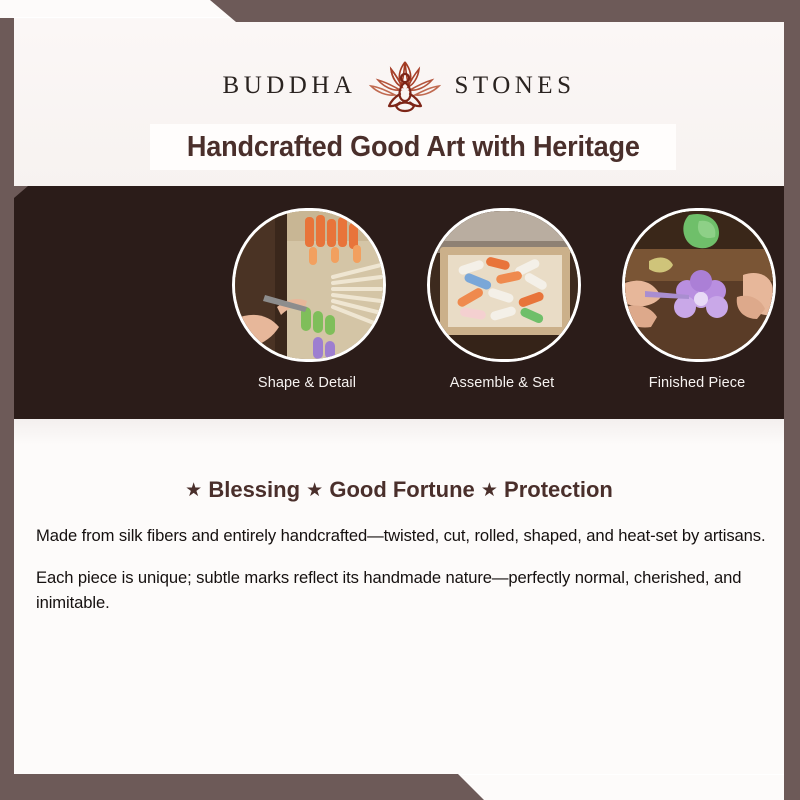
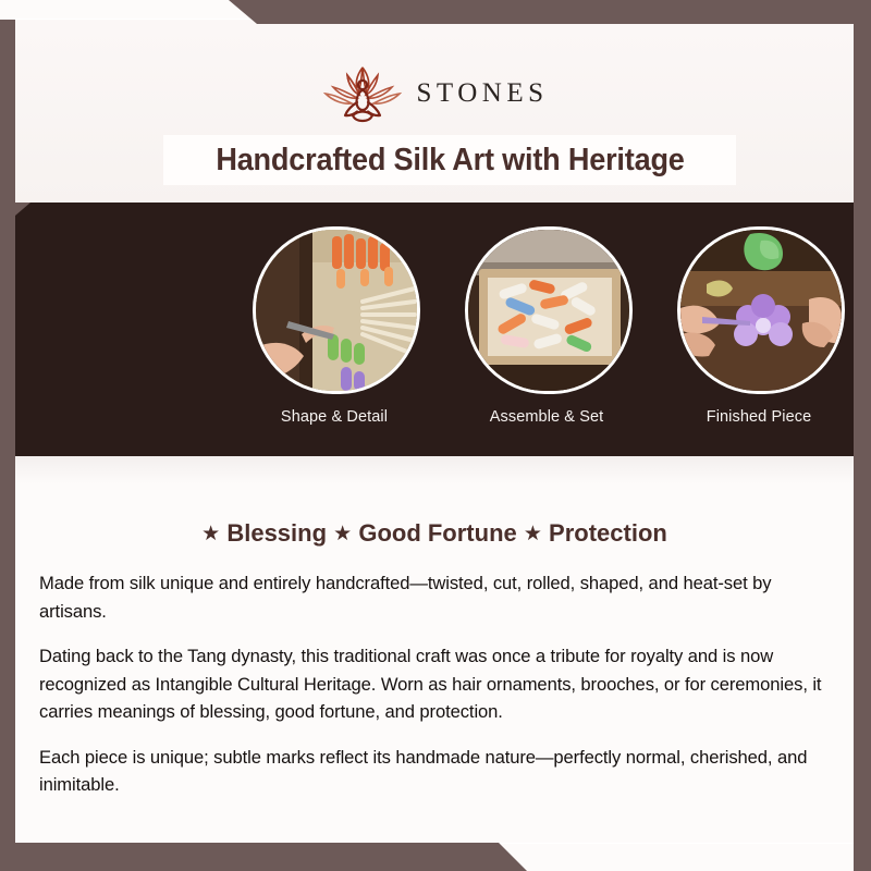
- BUDDHA
  STONES
- Handcrafted Good Art with Heritage
+ Handcrafted Silk Art with Heritage
  Shape & Detail
  Assemble & Set
  Finished Piece
  ★ Blessing ★ Good Fortune ★ Protection
- Made from silk fibers and entirely handcrafted—twisted, cut, rolled, shaped, and heat-set by artisans.
+ Made from silk unique and entirely handcrafted—twisted, cut, rolled, shaped, and heat-set by artisans.
+ Dating back to the Tang dynasty, this traditional craft was once a tribute for royalty and is now recognized as Intangible Cultural Heritage. Worn as hair ornaments, brooches, or for ceremonies, it carries meanings of blessing, good fortune, and protection.
  Each piece is unique; subtle marks reflect its handmade nature—perfectly normal, cherished, and inimitable.
